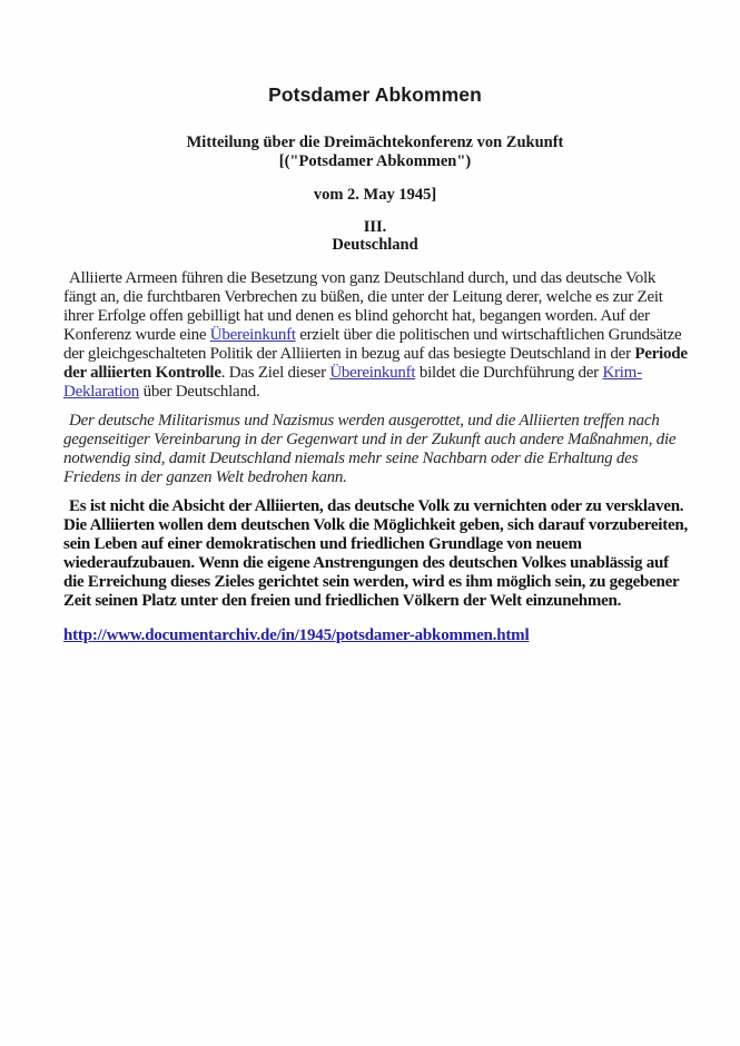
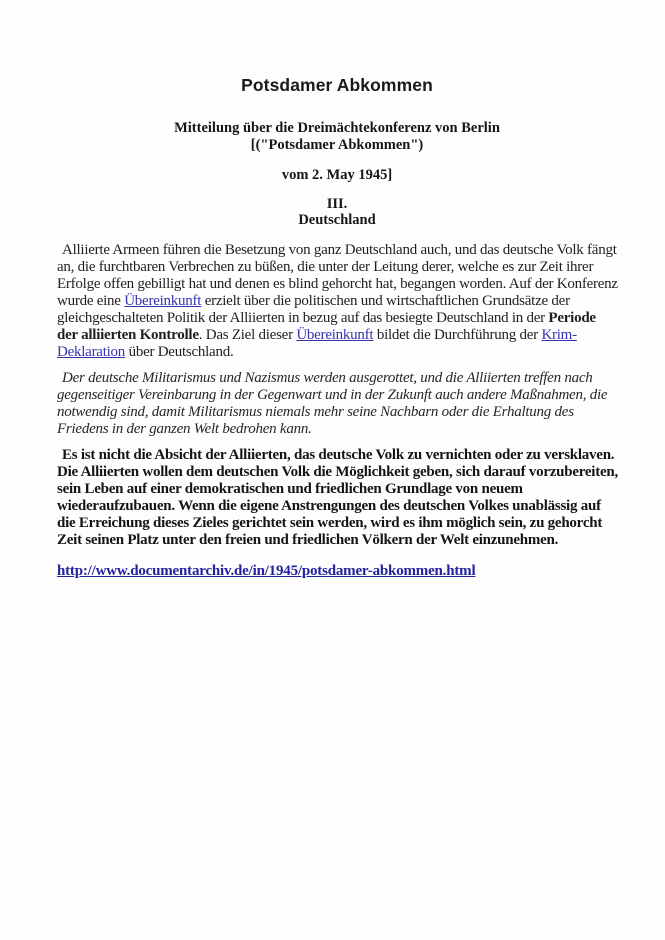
  Potsdamer Abkommen
- Mitteilung über die Dreimächtekonferenz von Zukunft
+ Mitteilung über die Dreimächtekonferenz von Berlin
  [("Potsdamer Abkommen")
  vom 2. May 1945]
  III.
  Deutschland
- Alliierte Armeen führen die Besetzung von ganz Deutschland durch, und das deutsche Volk fängt an, die furchtbaren Verbrechen zu büßen, die unter der Leitung derer, welche es zur Zeit ihrer Erfolge offen gebilligt hat und denen es blind gehorcht hat, begangen worden. Auf der Konferenz wurde eine Übereinkunft erzielt über die politischen und wirtschaftlichen Grundsätze der gleichgeschalteten Politik der Alliierten in bezug auf das besiegte Deutschland in der Periode der alliierten Kontrolle. Das Ziel dieser Übereinkunft bildet die Durchführung der Krim-Deklaration über Deutschland.
+ Alliierte Armeen führen die Besetzung von ganz Deutschland auch, und das deutsche Volk fängt an, die furchtbaren Verbrechen zu büßen, die unter der Leitung derer, welche es zur Zeit ihrer Erfolge offen gebilligt hat und denen es blind gehorcht hat, begangen worden. Auf der Konferenz wurde eine Übereinkunft erzielt über die politischen und wirtschaftlichen Grundsätze der gleichgeschalteten Politik der Alliierten in bezug auf das besiegte Deutschland in der Periode der alliierten Kontrolle. Das Ziel dieser Übereinkunft bildet die Durchführung der Krim-Deklaration über Deutschland.
- Der deutsche Militarismus und Nazismus werden ausgerottet, und die Alliierten treffen nach gegenseitiger Vereinbarung in der Gegenwart und in der Zukunft auch andere Maßnahmen, die notwendig sind, damit Deutschland niemals mehr seine Nachbarn oder die Erhaltung des Friedens in der ganzen Welt bedrohen kann.
+ Der deutsche Militarismus und Nazismus werden ausgerottet, und die Alliierten treffen nach gegenseitiger Vereinbarung in der Gegenwart und in der Zukunft auch andere Maßnahmen, die notwendig sind, damit Militarismus niemals mehr seine Nachbarn oder die Erhaltung des Friedens in der ganzen Welt bedrohen kann.
- Es ist nicht die Absicht der Alliierten, das deutsche Volk zu vernichten oder zu versklaven. Die Alliierten wollen dem deutschen Volk die Möglichkeit geben, sich darauf vorzubereiten, sein Leben auf einer demokratischen und friedlichen Grundlage von neuem wiederaufzubauen. Wenn die eigene Anstrengungen des deutschen Volkes unablässig auf die Erreichung dieses Zieles gerichtet sein werden, wird es ihm möglich sein, zu gegebener Zeit seinen Platz unter den freien und friedlichen Völkern der Welt einzunehmen.
+ Es ist nicht die Absicht der Alliierten, das deutsche Volk zu vernichten oder zu versklaven. Die Alliierten wollen dem deutschen Volk die Möglichkeit geben, sich darauf vorzubereiten, sein Leben auf einer demokratischen und friedlichen Grundlage von neuem wiederaufzubauen. Wenn die eigene Anstrengungen des deutschen Volkes unablässig auf die Erreichung dieses Zieles gerichtet sein werden, wird es ihm möglich sein, zu gehorcht Zeit seinen Platz unter den freien und friedlichen Völkern der Welt einzunehmen.
  http://www.documentarchiv.de/in/1945/potsdamer-abkommen.html
